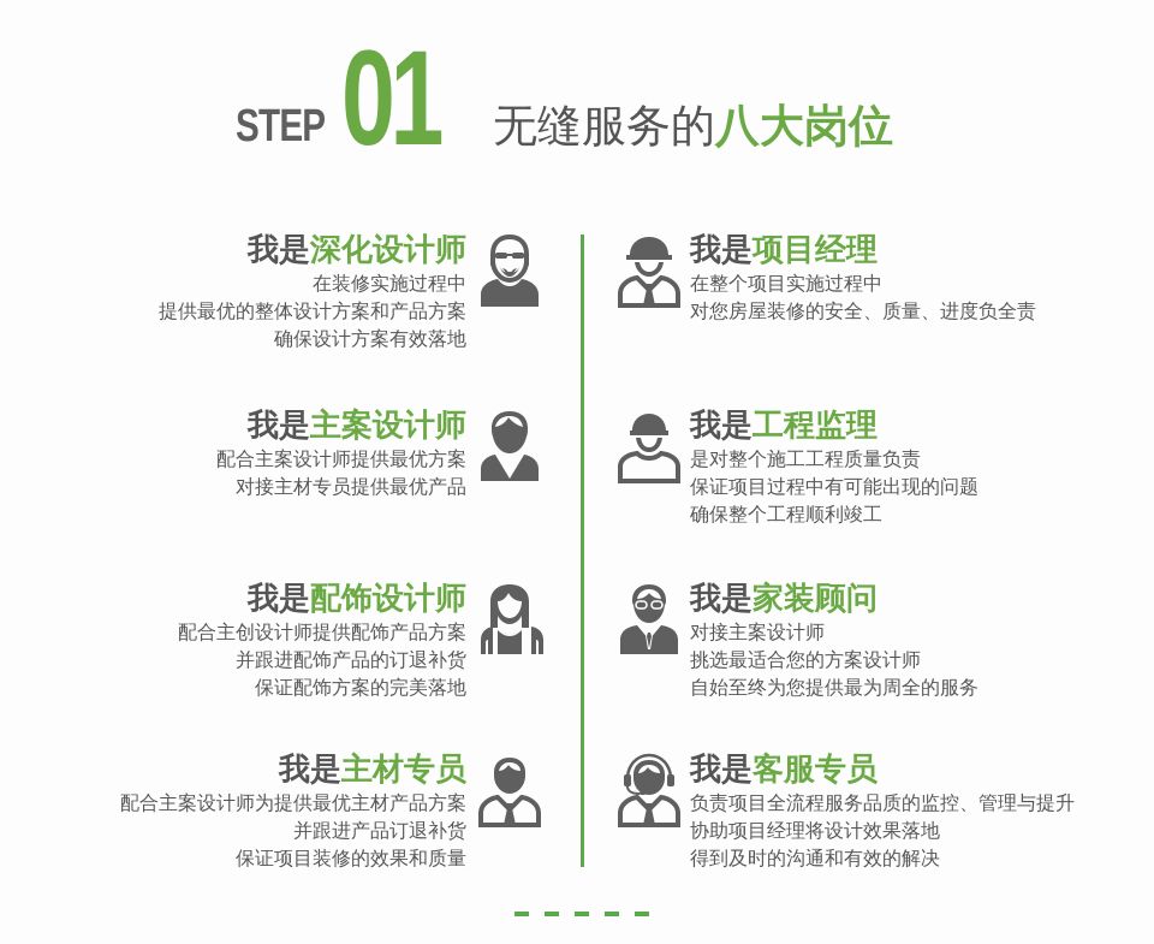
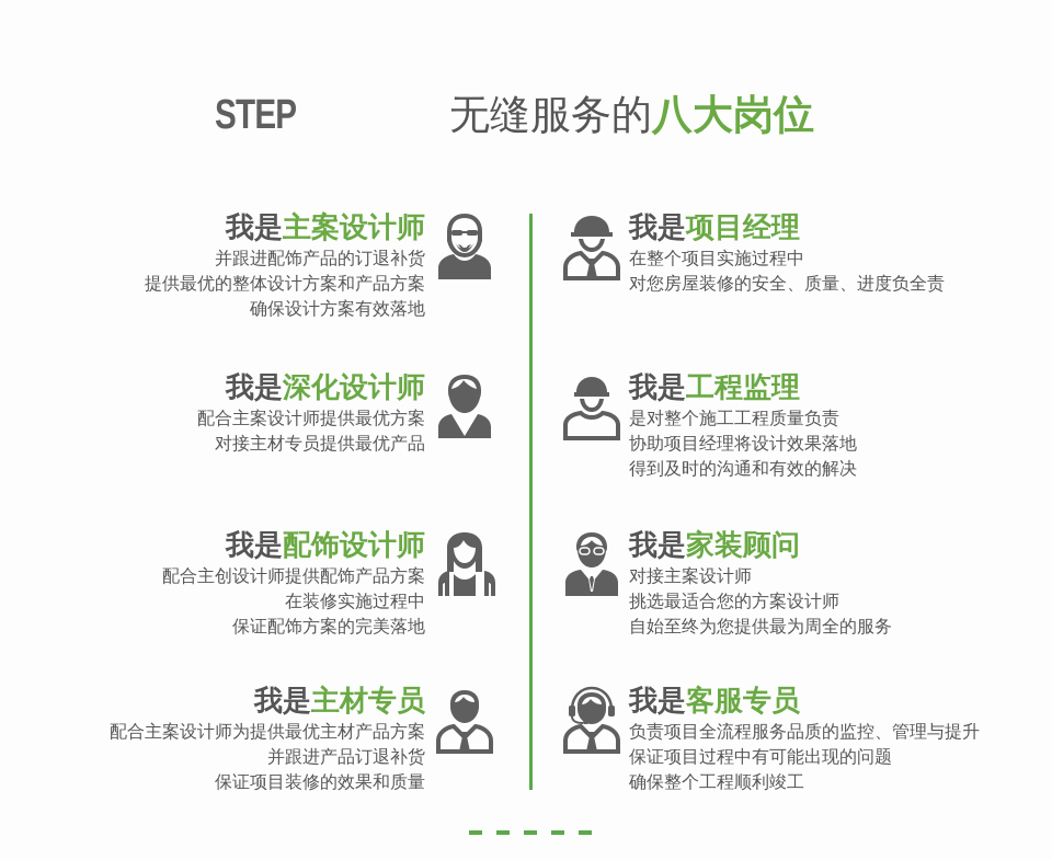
  STEP
- 01
  无缝服务的八大岗位
- 我是深化设计师
+ 我是主案设计师
- 在装修实施过程中
+ 并跟进配饰产品的订退补货
  提供最优的整体设计方案和产品方案
  确保设计方案有效落地
- 我是主案设计师
+ 我是深化设计师
  配合主案设计师提供最优方案
  对接主材专员提供最优产品
  我是配饰设计师
  配合主创设计师提供配饰产品方案
- 并跟进配饰产品的订退补货
+ 在装修实施过程中
  保证配饰方案的完美落地
  我是主材专员
  配合主案设计师为提供最优主材产品方案
  并跟进产品订退补货
  保证项目装修的效果和质量
  我是项目经理
  在整个项目实施过程中
  对您房屋装修的安全、质量、进度负全责
  我是工程监理
  是对整个施工工程质量负责
- 保证项目过程中有可能出现的问题
+ 协助项目经理将设计效果落地
- 确保整个工程顺利竣工
+ 得到及时的沟通和有效的解决
  我是家装顾问
  对接主案设计师
  挑选最适合您的方案设计师
  自始至终为您提供最为周全的服务
  我是客服专员
  负责项目全流程服务品质的监控、管理与提升
- 协助项目经理将设计效果落地
+ 保证项目过程中有可能出现的问题
- 得到及时的沟通和有效的解决
+ 确保整个工程顺利竣工
